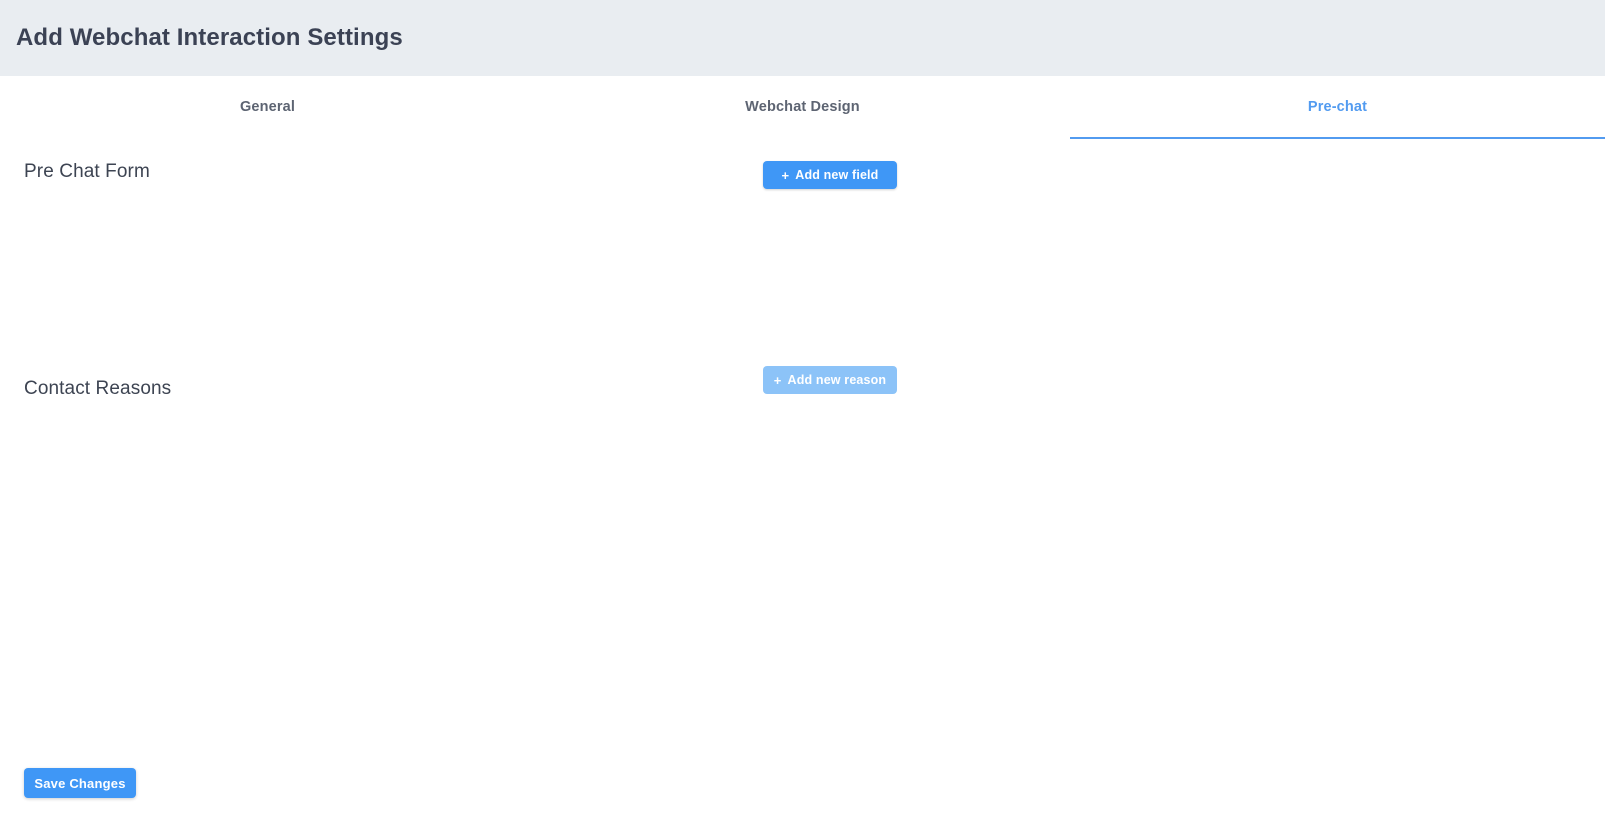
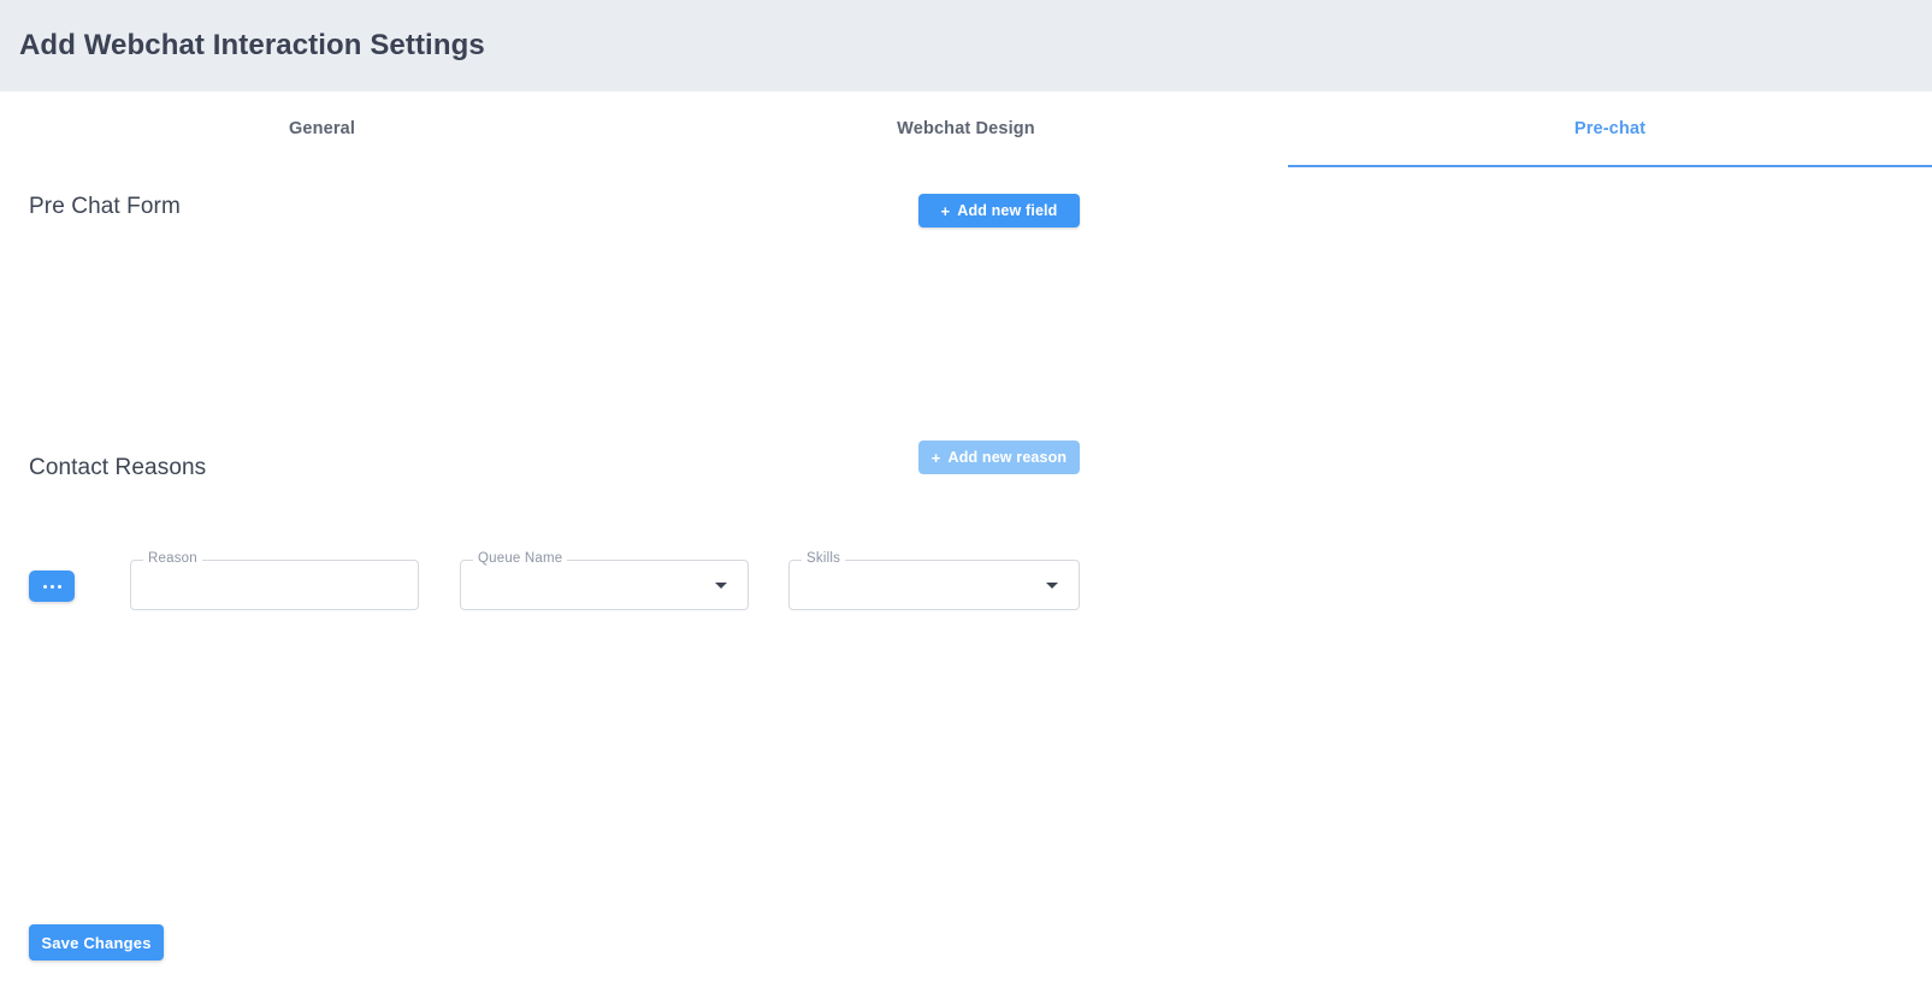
  Add Webchat Interaction Settings
  General
  Webchat Design
  Pre-chat
  Pre Chat Form
  +
  Add new field
  Contact Reasons
  +
  Add new reason
+ Reason
+ Queue Name
+ Skills
  Save Changes
